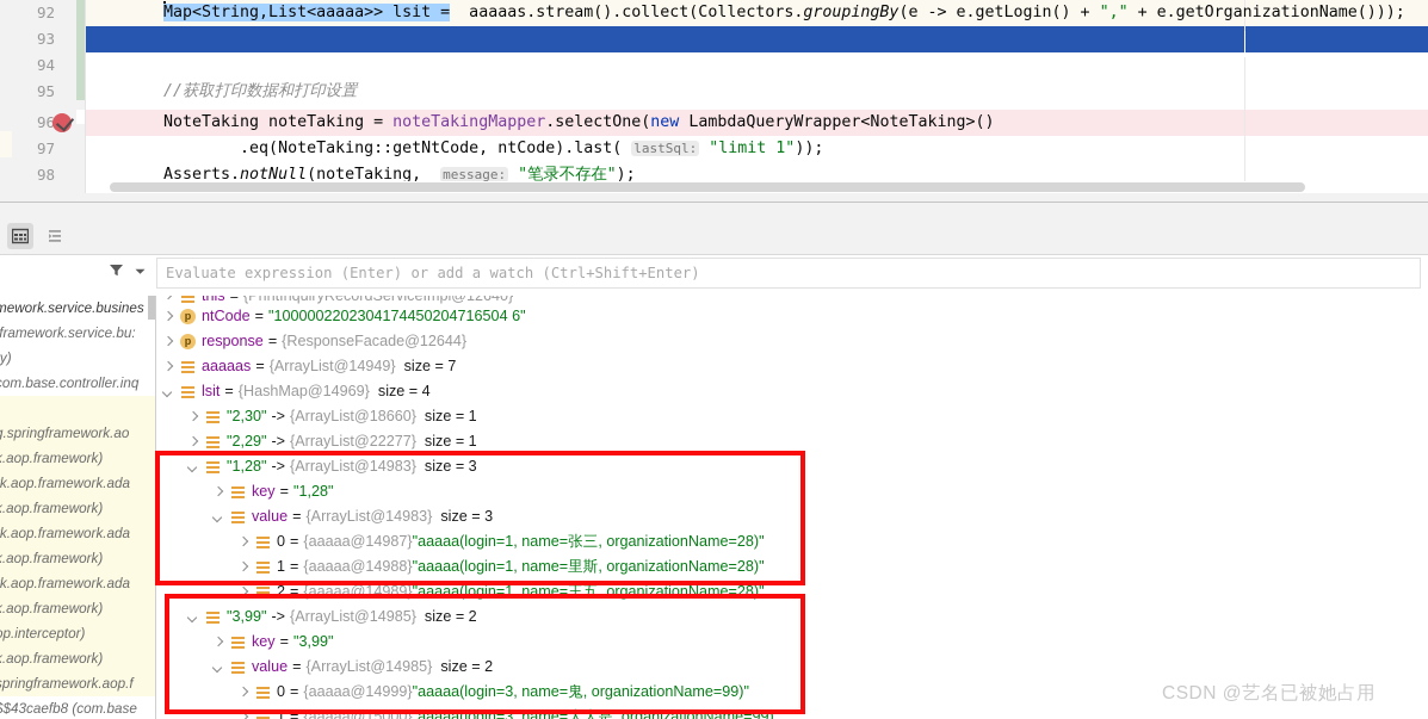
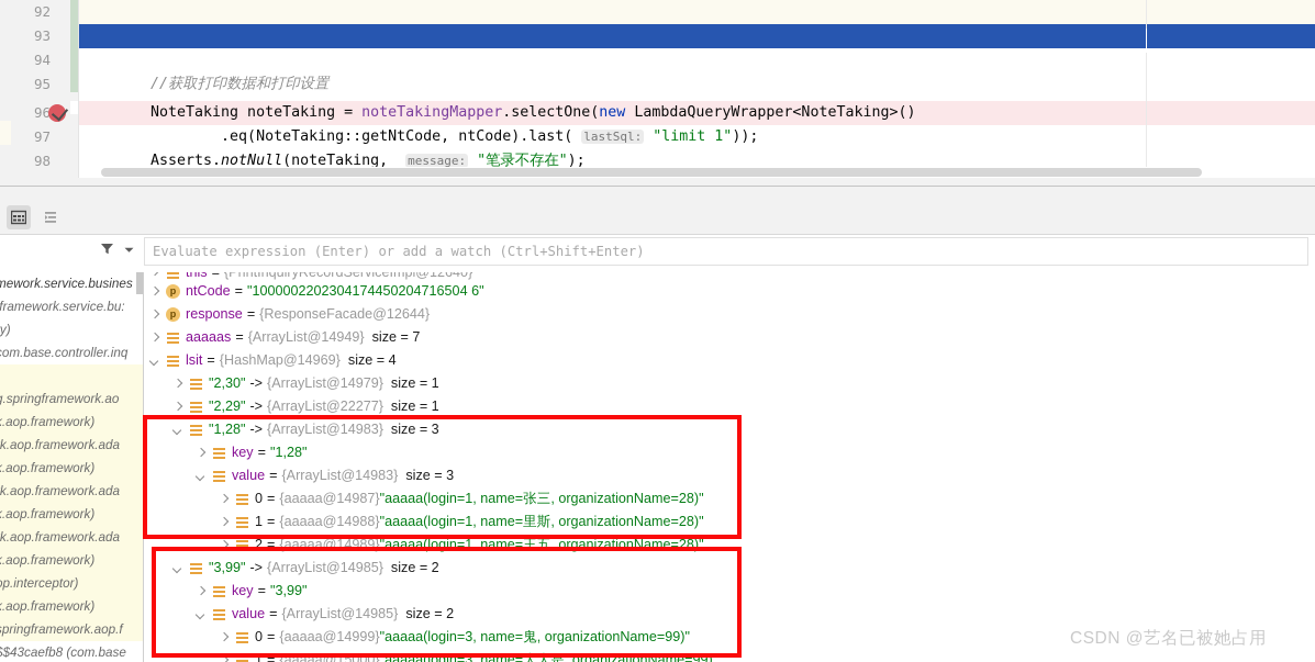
  92
  93
  94
  95
  96
  97
  98
- Map<String,List<aaaaa>> lsit = aaaaas.stream().collect(Collectors.groupingBy(e -> e.getLogin() + "," + e.getOrganizationName()));
  //获取打印数据和打印设置
  NoteTaking noteTaking = noteTakingMapper.selectOne(new LambdaQueryWrapper<NoteTaking>()
  .eq(NoteTaking::getNtCode, ntCode).last( lastSql: "limit 1"));
  Asserts.notNull(noteTaking, message: "笔录不存在");
  Evaluate expression (Enter) or add a watch (Ctrl+Shift+Enter)
  mework.service.busines
  framework.service.bu:
  om.base.controller.inq
  .springframework.ao
  .aop.framework)
  k.aop.framework.ada
  .aop.framework)
  k.aop.framework.ada
  .aop.framework)
  k.aop.framework.ada
  .aop.framework)
  p.interceptor)
  .aop.framework)
  pringframework.aop.f
  $43caefb8 (com.base
  this
  =
  {PrintInquiryRecordServiceImpl@12640}
  p
  ntCode
  =
  "1000002202304174450204716504 6"
  p
  response
  =
  {ResponseFacade@12644}
  aaaaas
  =
  {ArrayList@14949}
  size = 7
  lsit
  =
  {HashMap@14969}
  size = 4
  "2,30"
  ->
- {ArrayList@18660}
+ {ArrayList@14979}
  size = 1
  "2,29"
  ->
  {ArrayList@22277}
  size = 1
  "1,28"
  ->
  {ArrayList@14983}
  size = 3
  key
  =
  "1,28"
  value
  =
  {ArrayList@14983}
  size = 3
  0
  =
  {aaaaa@14987}
  "aaaaa(login=1, name=张三, organizationName=28)"
  1
  =
  {aaaaa@14988}
  "aaaaa(login=1, name=里斯, organizationName=28)"
  2
  =
  {aaaaa@14989}
  "aaaaa(login=1, name=王五, organizationName=28)"
  "3,99"
  ->
  {ArrayList@14985}
  size = 2
  key
  =
  "3,99"
  value
  =
  {ArrayList@14985}
  size = 2
  0
  =
  {aaaaa@14999}
  "aaaaa(login=3, name=鬼, organizationName=99)"
  1
  =
  {aaaaa@15000}
  "aaaaa(login=3, name=大大是, organizationName=99)"
  CSDN @艺名已被她占用
